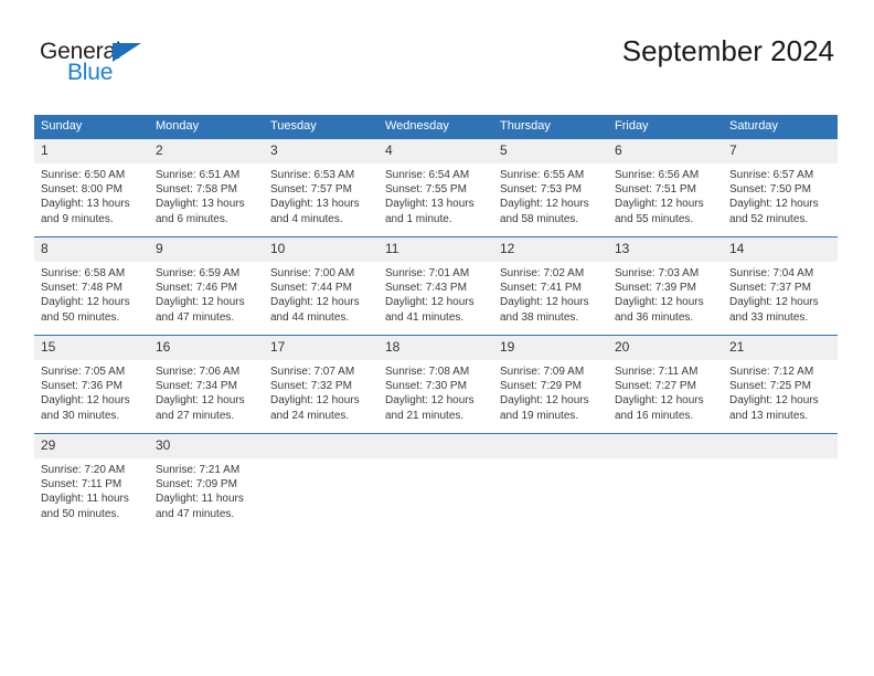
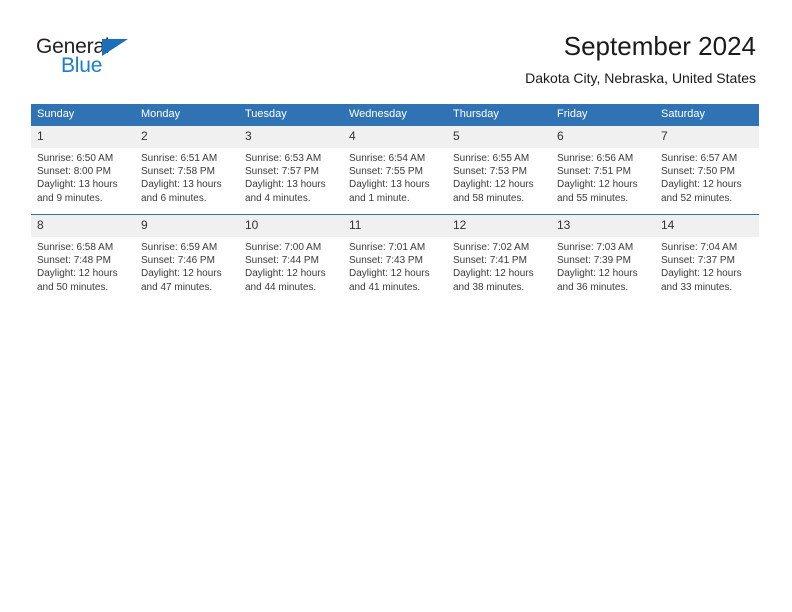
  General
  Blue
  September 2024
+ Dakota City, Nebraska, United States
  Sunday	Monday	Tuesday	Wednesday	Thursday	Friday	Saturday
  1Sunrise: 6:50 AMSunset: 8:00 PMDaylight: 13 hours and 9 minutes.	2Sunrise: 6:51 AMSunset: 7:58 PMDaylight: 13 hours and 6 minutes.	3Sunrise: 6:53 AMSunset: 7:57 PMDaylight: 13 hours and 4 minutes.	4Sunrise: 6:54 AMSunset: 7:55 PMDaylight: 13 hours and 1 minute.	5Sunrise: 6:55 AMSunset: 7:53 PMDaylight: 12 hours and 58 minutes.	6Sunrise: 6:56 AMSunset: 7:51 PMDaylight: 12 hours and 55 minutes.	7Sunrise: 6:57 AMSunset: 7:50 PMDaylight: 12 hours and 52 minutes.
  8Sunrise: 6:58 AMSunset: 7:48 PMDaylight: 12 hours and 50 minutes.	9Sunrise: 6:59 AMSunset: 7:46 PMDaylight: 12 hours and 47 minutes.	10Sunrise: 7:00 AMSunset: 7:44 PMDaylight: 12 hours and 44 minutes.	11Sunrise: 7:01 AMSunset: 7:43 PMDaylight: 12 hours and 41 minutes.	12Sunrise: 7:02 AMSunset: 7:41 PMDaylight: 12 hours and 38 minutes.	13Sunrise: 7:03 AMSunset: 7:39 PMDaylight: 12 hours and 36 minutes.	14Sunrise: 7:04 AMSunset: 7:37 PMDaylight: 12 hours and 33 minutes.
- 15Sunrise: 7:05 AMSunset: 7:36 PMDaylight: 12 hours and 30 minutes.	16Sunrise: 7:06 AMSunset: 7:34 PMDaylight: 12 hours and 27 minutes.	17Sunrise: 7:07 AMSunset: 7:32 PMDaylight: 12 hours and 24 minutes.	18Sunrise: 7:08 AMSunset: 7:30 PMDaylight: 12 hours and 21 minutes.	19Sunrise: 7:09 AMSunset: 7:29 PMDaylight: 12 hours and 19 minutes.	20Sunrise: 7:11 AMSunset: 7:27 PMDaylight: 12 hours and 16 minutes.	21Sunrise: 7:12 AMSunset: 7:25 PMDaylight: 12 hours and 13 minutes.
- 29Sunrise: 7:20 AMSunset: 7:11 PMDaylight: 11 hours and 50 minutes.	30Sunrise: 7:21 AMSunset: 7:09 PMDaylight: 11 hours and 47 minutes.
